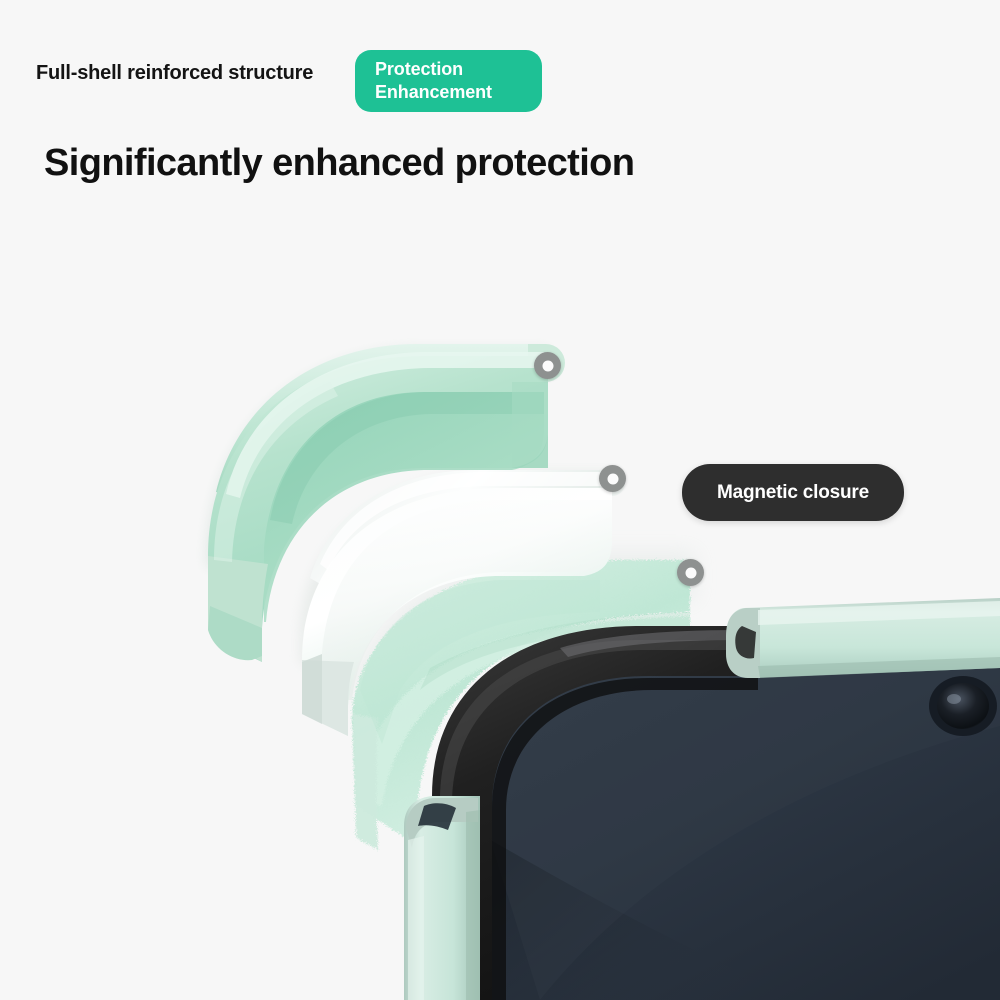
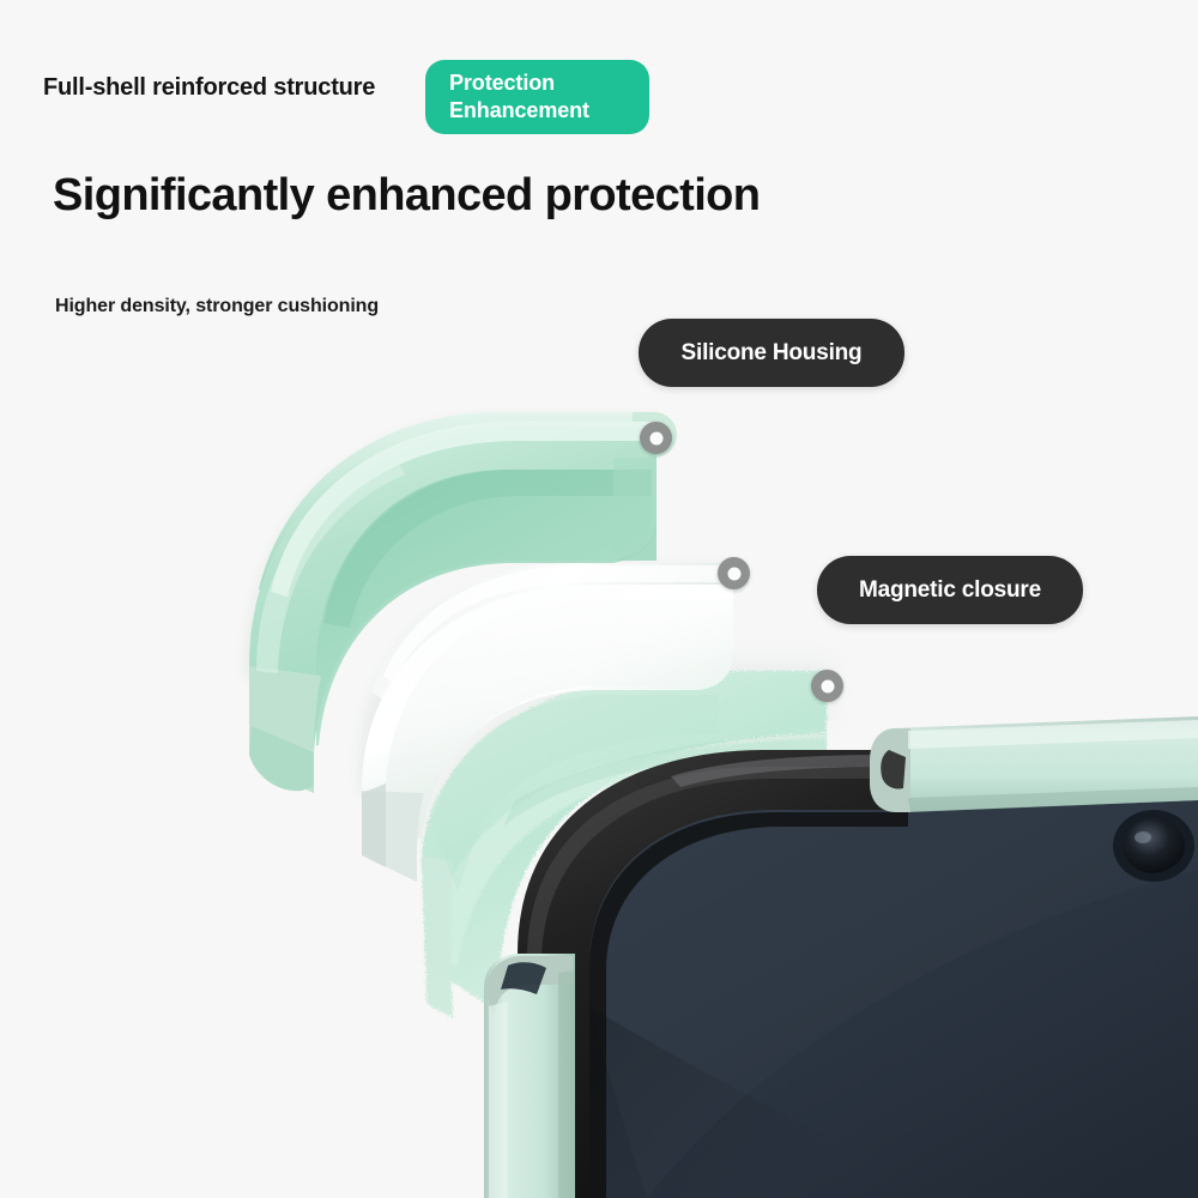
  Full-shell reinforced structure
  Protection
  Enhancement
  Significantly enhanced protection
+ Higher density, stronger cushioning
+ Silicone Housing
  Magnetic closure
